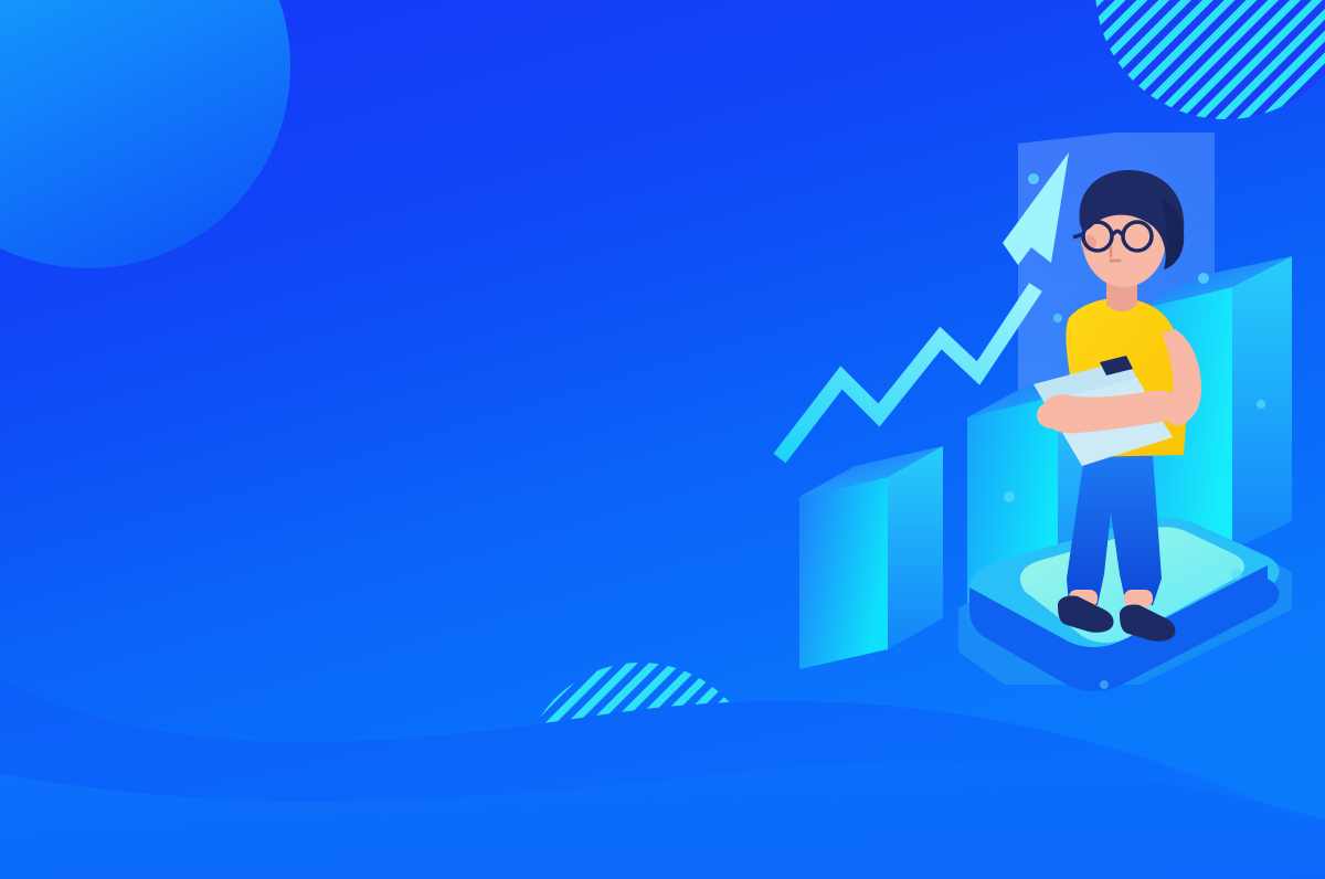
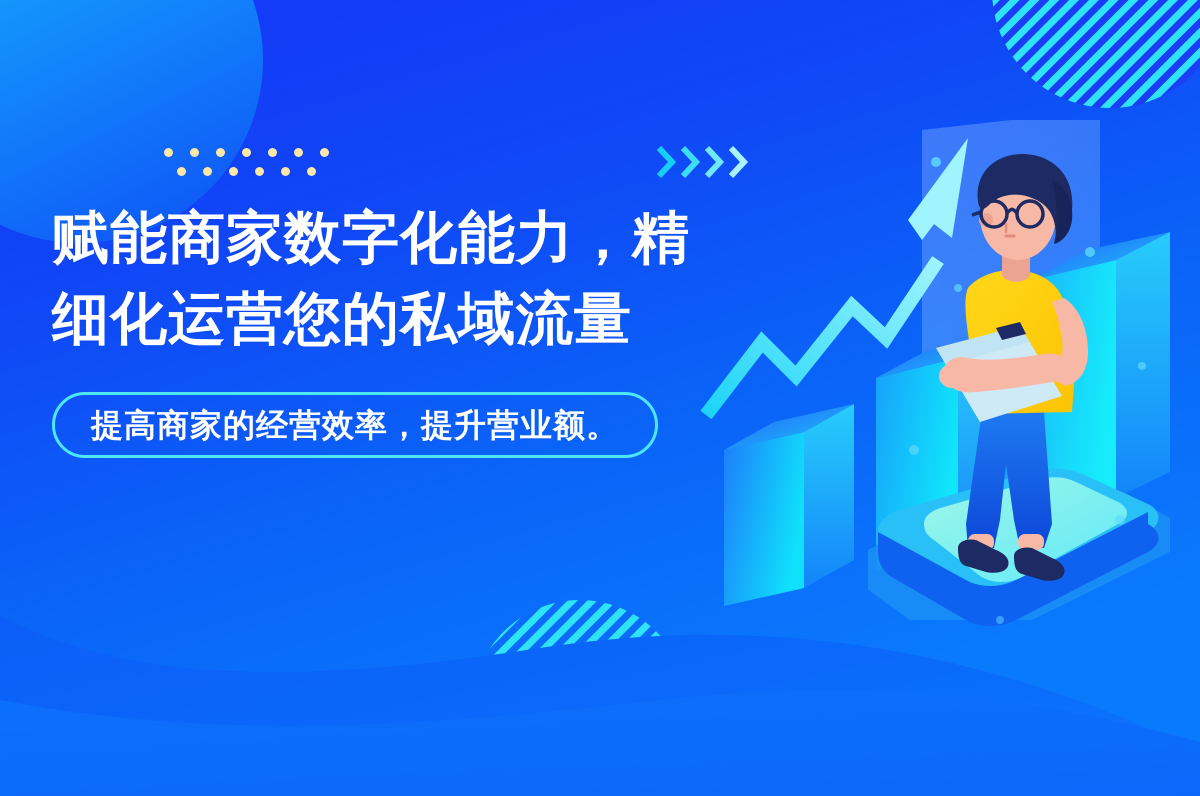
+ 赋能商家数字化能力，精
+ 细化运营您的私域流量
+ 提高商家的经营效率，提升营业额。
